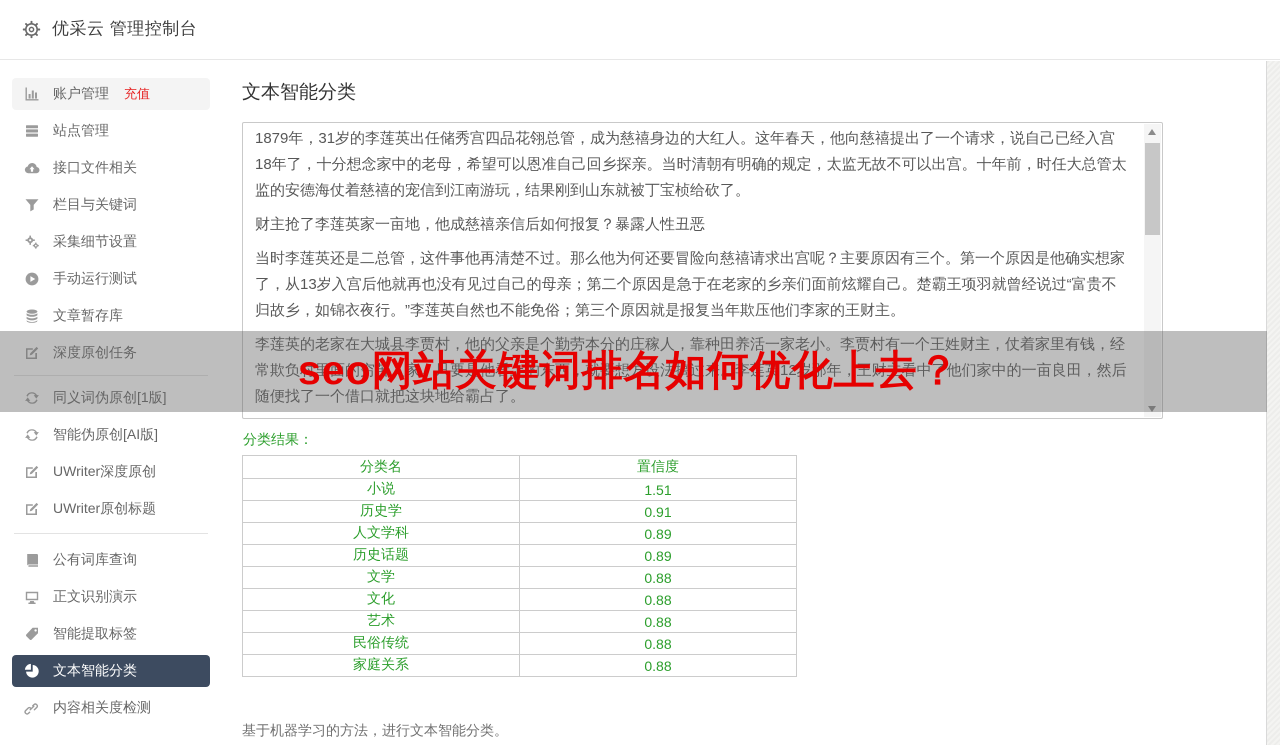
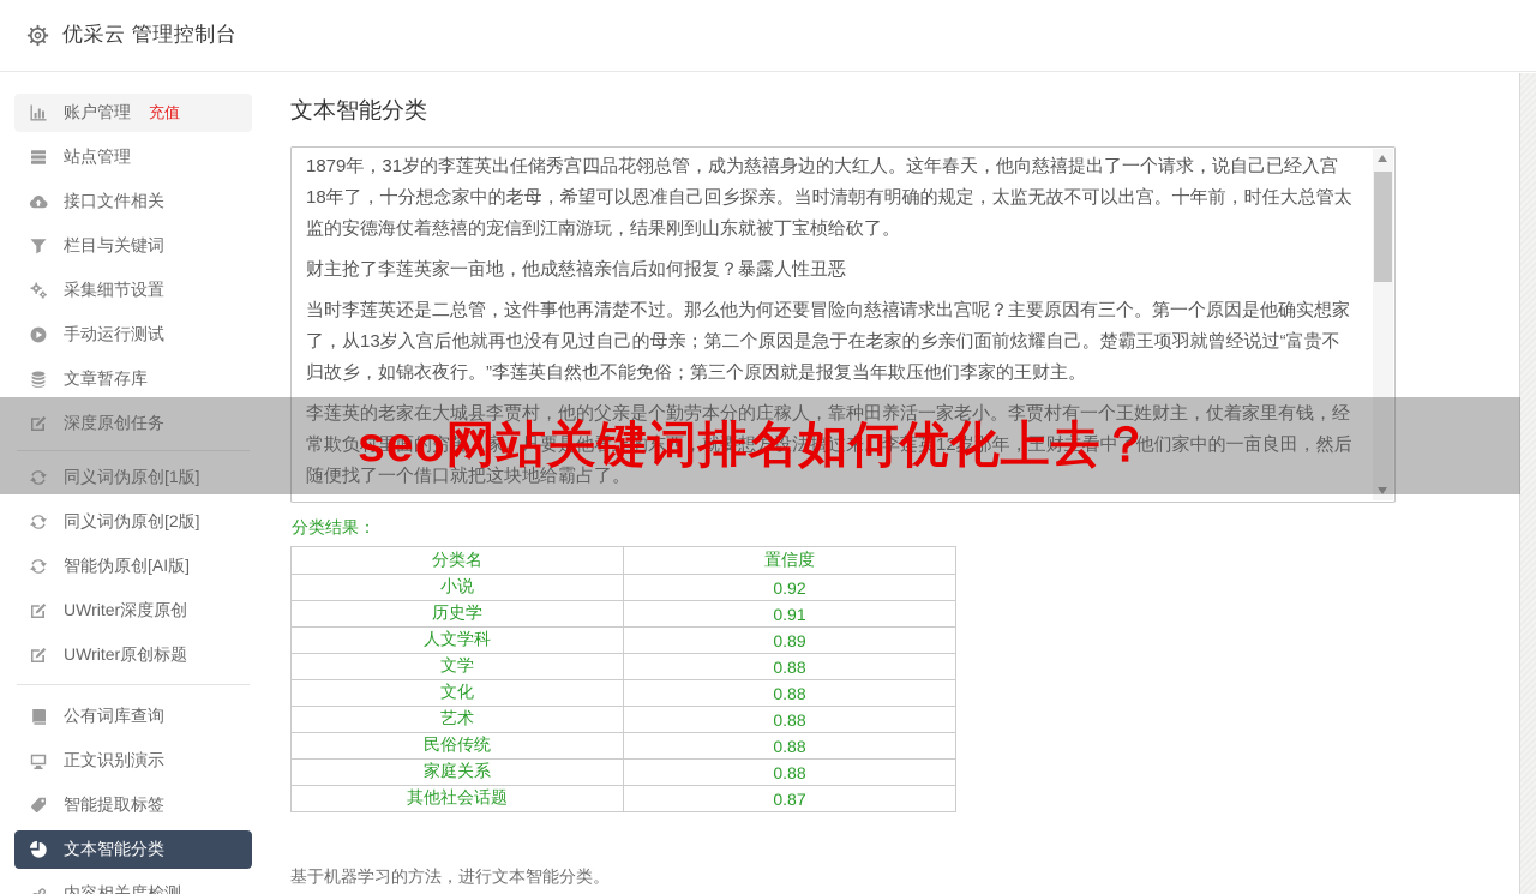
  优采云 管理控制台
  账户管理
  充值
  站点管理
  接口文件相关
  栏目与关键词
  采集细节设置
  手动运行测试
  文章暂存库
  深度原创任务
  同义词伪原创[1版]
+ 同义词伪原创[2版]
  智能伪原创[AI版]
  UWriter深度原创
  UWriter原创标题
  公有词库查询
  正文识别演示
  智能提取标签
  文本智能分类
  内容相关度检测
  文本智能分类
  1879年，31岁的李莲英出任储秀宫四品花翎总管，成为慈禧身边的大红人。这年春天，他向慈禧提出了一个请求，说自己已经入宫18年了，十分想念家中的老母，希望可以恩准自己回乡探亲。当时清朝有明确的规定，太监无故不可以出宫。十年前，时任大总管太监的安德海仗着慈禧的宠信到江南游玩，结果刚到山东就被丁宝桢给砍了。
  财主抢了李莲英家一亩地，他成慈禧亲信后如何报复？暴露人性丑恶
  当时李莲英还是二总管，这件事他再清楚不过。那么他为何还要冒险向慈禧请求出宫呢？主要原因有三个。第一个原因是他确实想家了，从13岁入宫后他就再也没有见过自己的母亲；第二个原因是急于在老家的乡亲们面前炫耀自己。楚霸王项羽就曾经说过“富贵不归故乡，如锦衣夜行。”李莲英自然也不能免俗；第三个原因就是报复当年欺压他们李家的王财主。
  李莲英的老家在大城县李贾村，他的父亲是个勤劳本分的庄稼人，靠种田养活一家老小。李贾村有一个王姓财主，仗着家里有钱，经常欺负村里面的穷苦人家。只要是他看上的东西，就要想方设法搞过来。李莲英12岁那年，王财主看中了他们家中的一亩良田，然后随便找了一个借口就把这块地给霸占了。
  seo网站关键词排名如何优化上去？
  分类结果：
  分类名	置信度
- 小说	1.51
+ 小说	0.92
  历史学	0.91
  人文学科	0.89
- 历史话题	0.89
  文学	0.88
  文化	0.88
  艺术	0.88
  民俗传统	0.88
  家庭关系	0.88
+ 其他社会话题	0.87
  基于机器学习的方法，进行文本智能分类。
